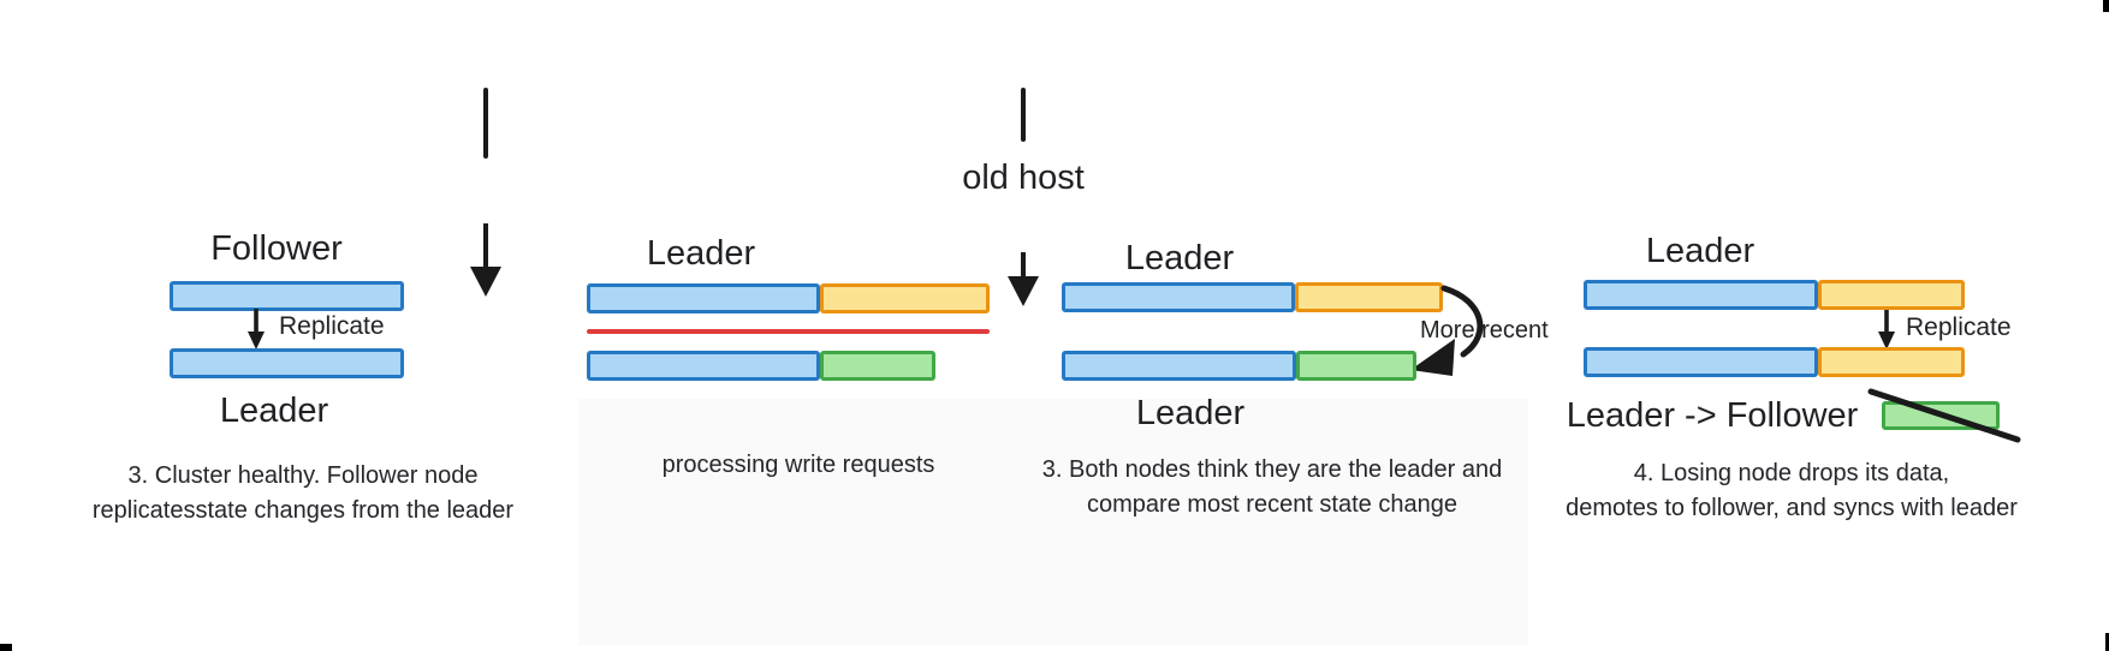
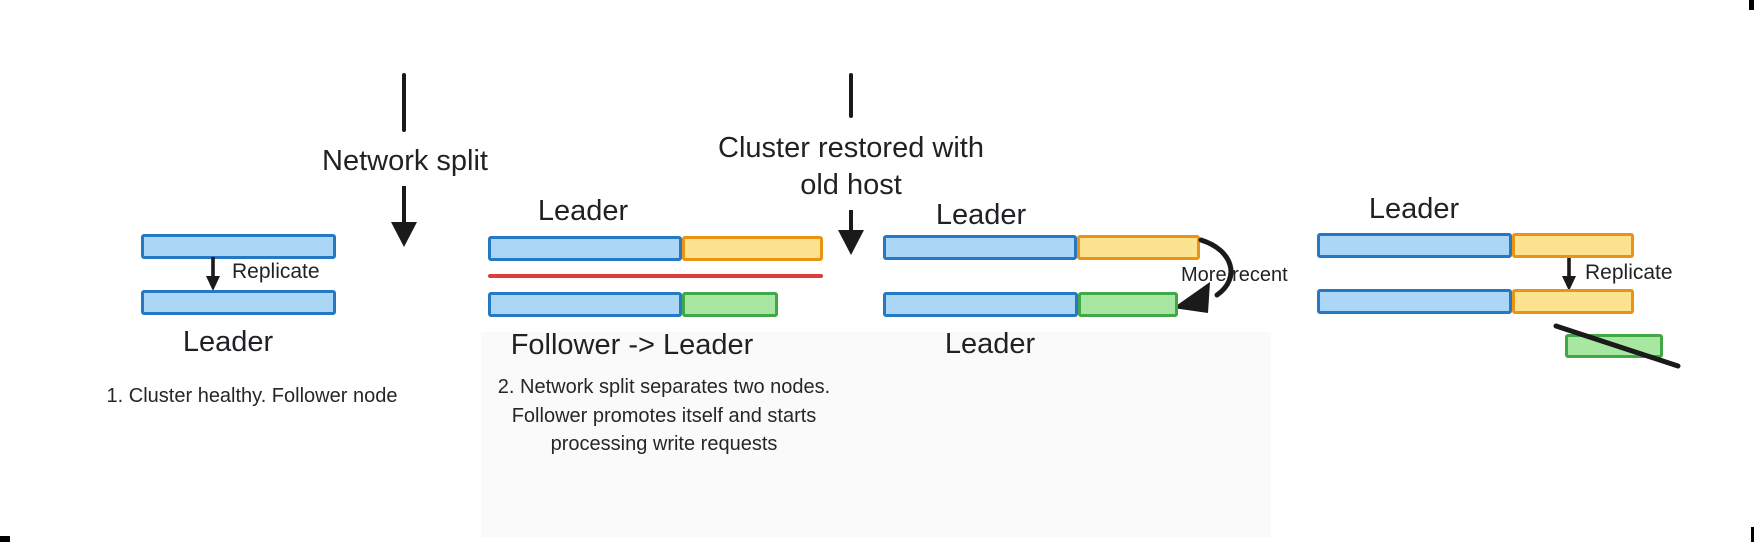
+ Network split
+ Cluster restored with
  old host
- Follower
  Replicate
  Leader
- 3. Cluster healthy. Follower node
+ 1. Cluster healthy. Follower node
- replicatesstate changes from the leader
  Leader
+ Follower -> Leader
+ 2. Network split separates two nodes.
+ Follower promotes itself and starts
  processing write requests
  Leader
  More recent
  Leader
- 3. Both nodes think they are the leader and
- compare most recent state change
  Leader
  Replicate
- Leader -> Follower
- 4. Losing node drops its data,
- demotes to follower, and syncs with leader
